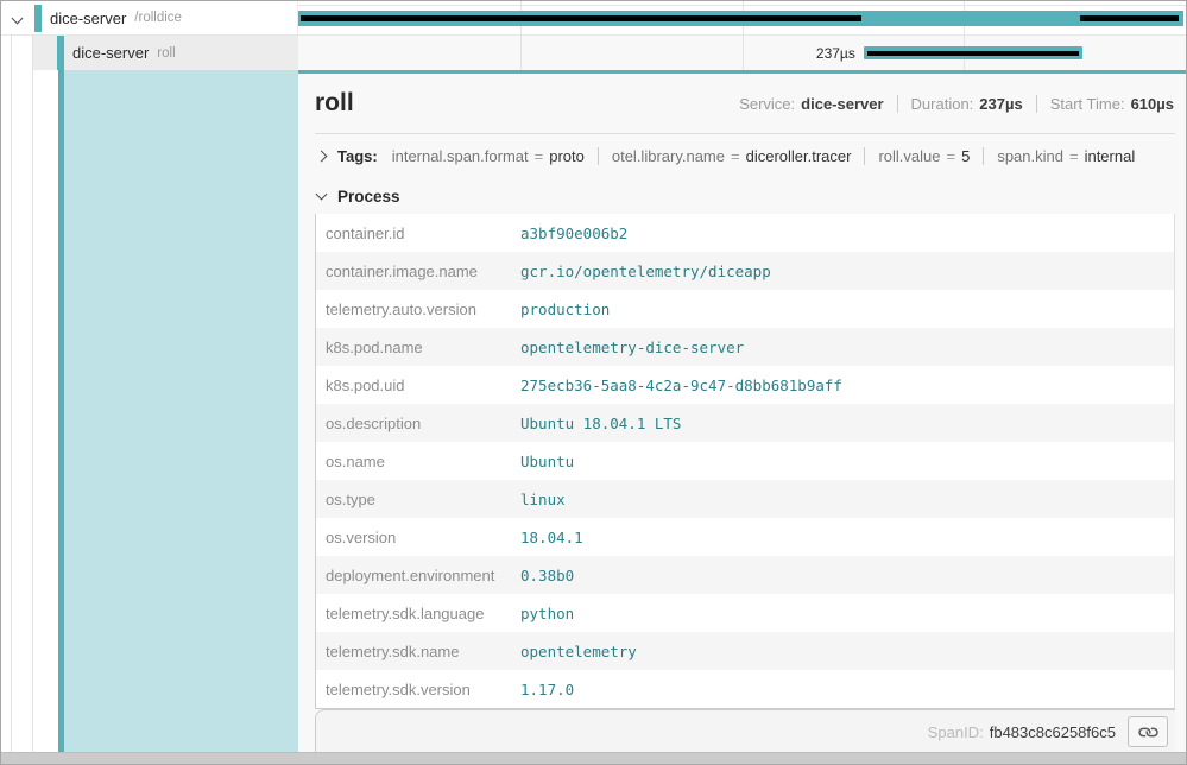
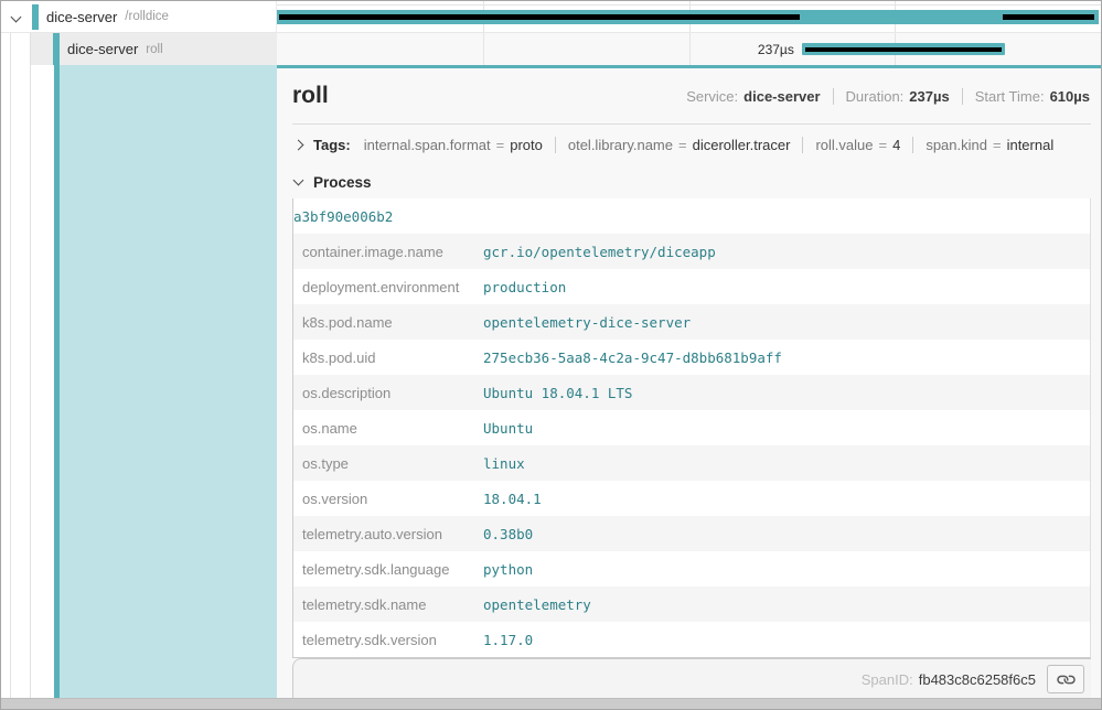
  dice-server
  /rolldice
  dice-server
  roll
  237µs
  roll
  Service:
  dice-server
  Duration:
  237µs
  Start Time:
  610µs
  Tags:
  internal.span.format = proto
  otel.library.name = diceroller.tracer
- roll.value = 5
+ roll.value = 4
  span.kind = internal
  Process
- container.id
  a3bf90e006b2
  container.image.name
  gcr.io/opentelemetry/diceapp
- telemetry.auto.version
+ deployment.environment
  production
  k8s.pod.name
  opentelemetry-dice-server
  k8s.pod.uid
  275ecb36-5aa8-4c2a-9c47-d8bb681b9aff
  os.description
  Ubuntu 18.04.1 LTS
  os.name
  Ubuntu
  os.type
  linux
  os.version
  18.04.1
- deployment.environment
+ telemetry.auto.version
  0.38b0
  telemetry.sdk.language
  python
  telemetry.sdk.name
  opentelemetry
  telemetry.sdk.version
  1.17.0
  SpanID:
  fb483c8c6258f6c5
